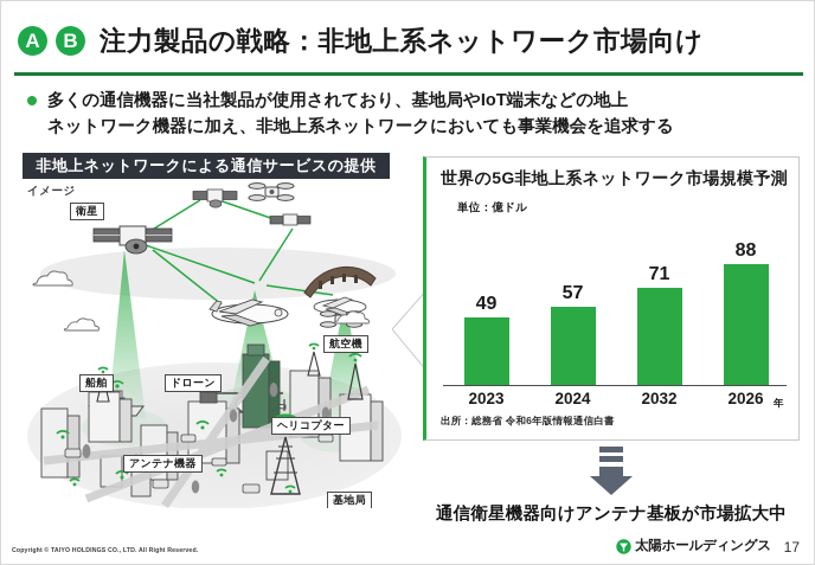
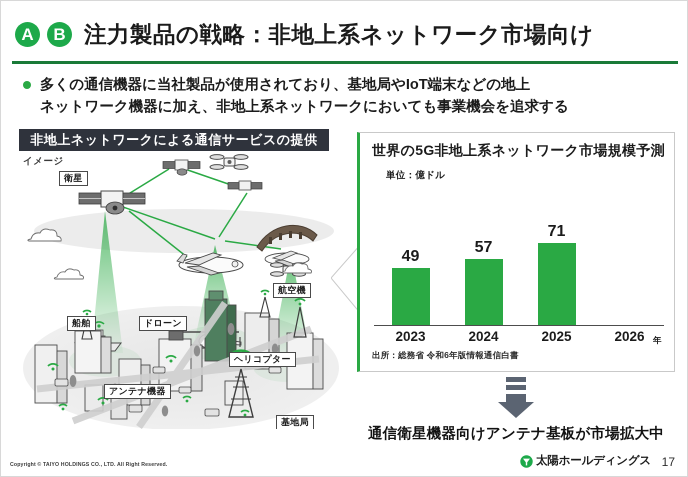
  A
  B
  注力製品の戦略：非地上系ネットワーク市場向け
  多くの通信機器に当社製品が使用されており、基地局やIoT端末などの地上
  ネットワーク機器に加え、非地上系ネットワークにおいても事業機会を追求する
  非地上ネットワークによる通信サービスの提供
  イメージ
  衛星
  航空機
  船舶
  ドローン
  ヘリコプター
  アンテナ機器
  基地局
  世界の5G非地上系ネットワーク市場規模予測
  単位：億ドル
  49
  57
  71
- 88
  年
  出所：総務省 令和6年版情報通信白書
  2023
  2024
- 2032
+ 2025
  2026
  通信衛星機器向けアンテナ基板が市場拡大中
  太陽ホールディングス
  17
